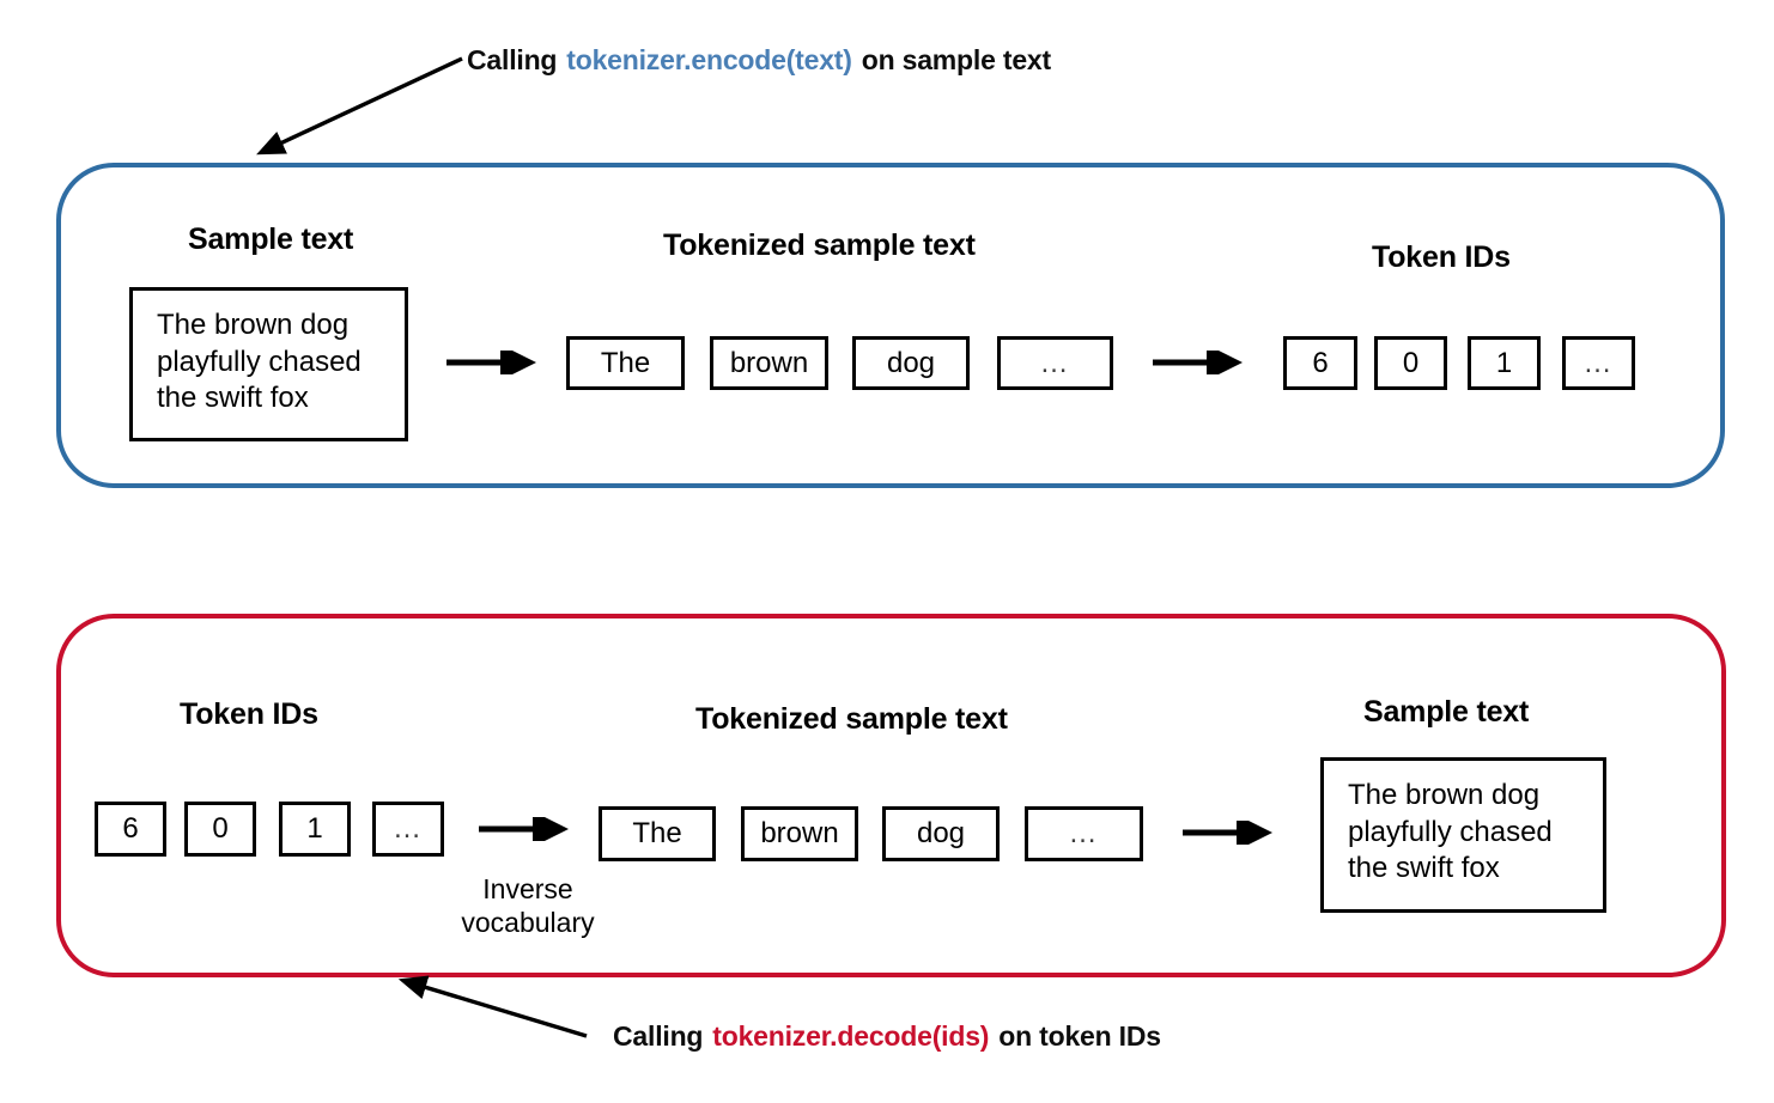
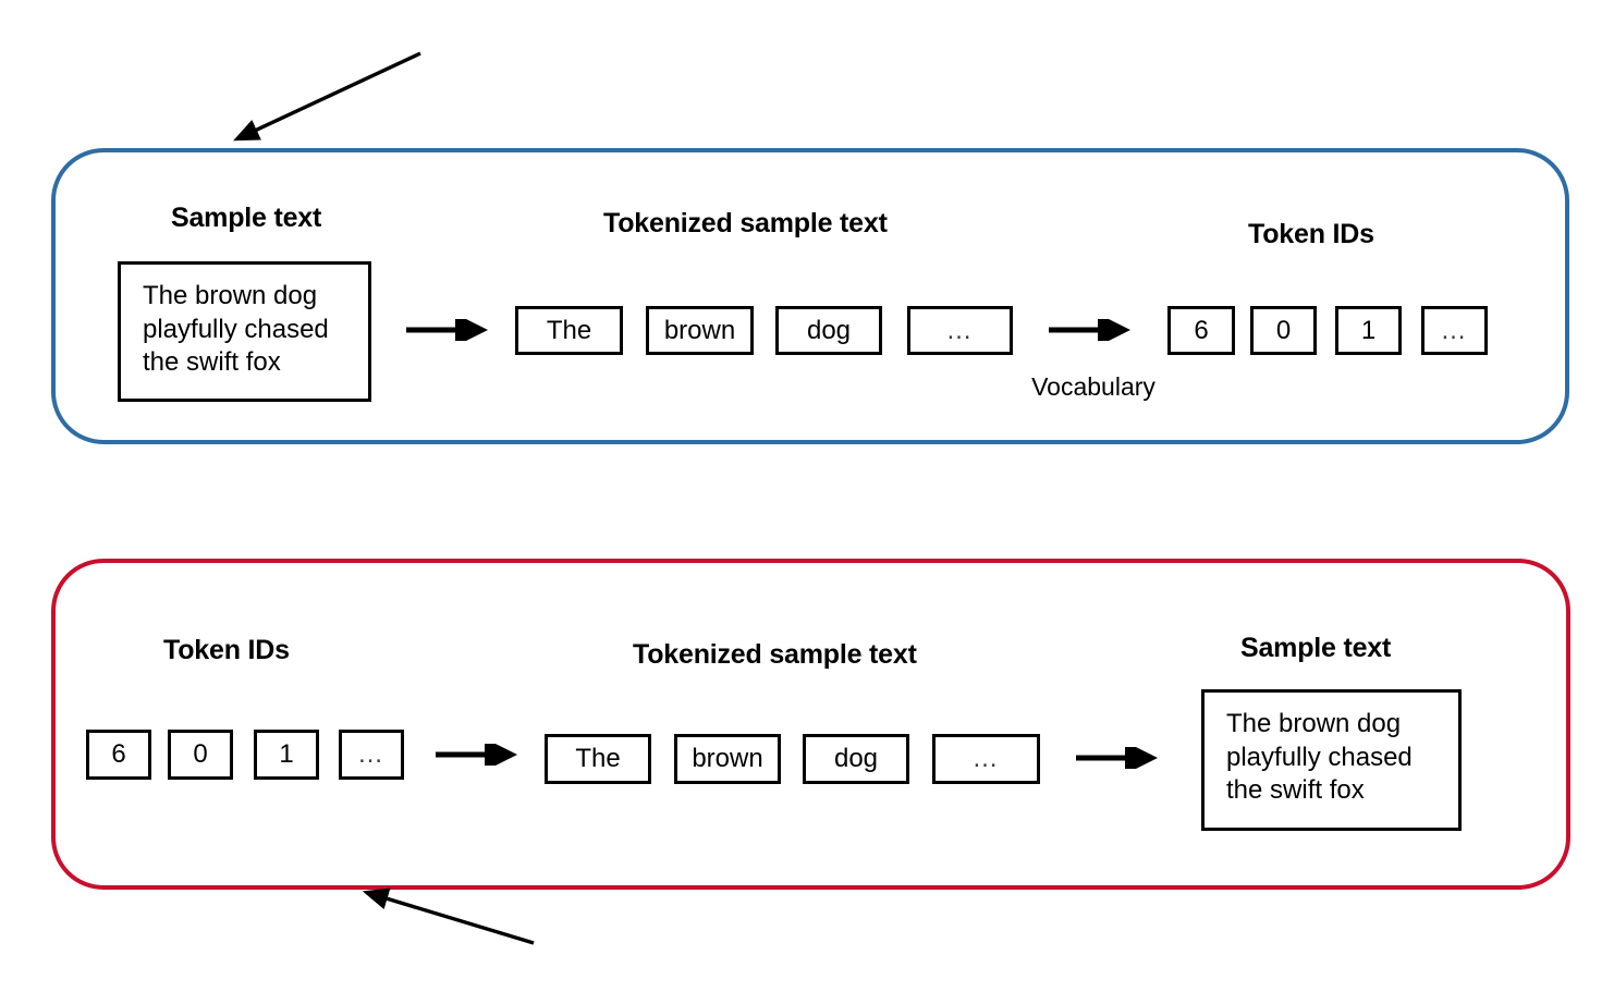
- Calling tokenizer.encode(text) on sample text
  Sample text
  Tokenized sample text
  Token IDs
  The brown dog
  playfully chased
  the swift fox
  The
  brown
  dog
  …
+ Vocabulary
  6
  0
  1
  …
  Token IDs
  Tokenized sample text
  Sample text
  6
  0
  1
  …
- Inverse
- vocabulary
  The
  brown
  dog
  …
  The brown dog
  playfully chased
  the swift fox
- Calling tokenizer.decode(ids) on token IDs
